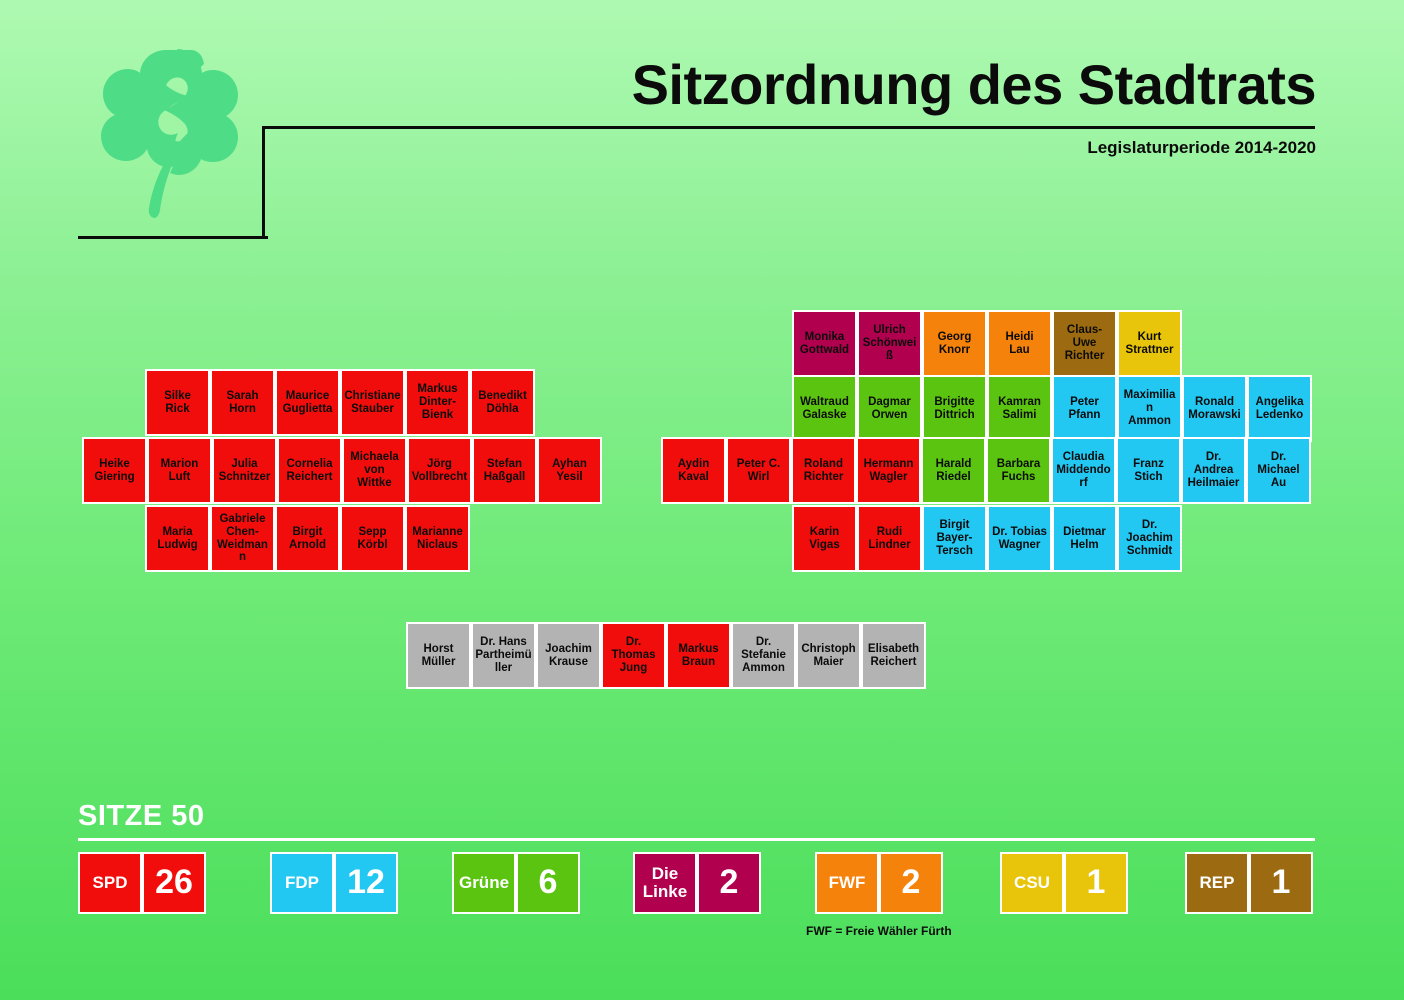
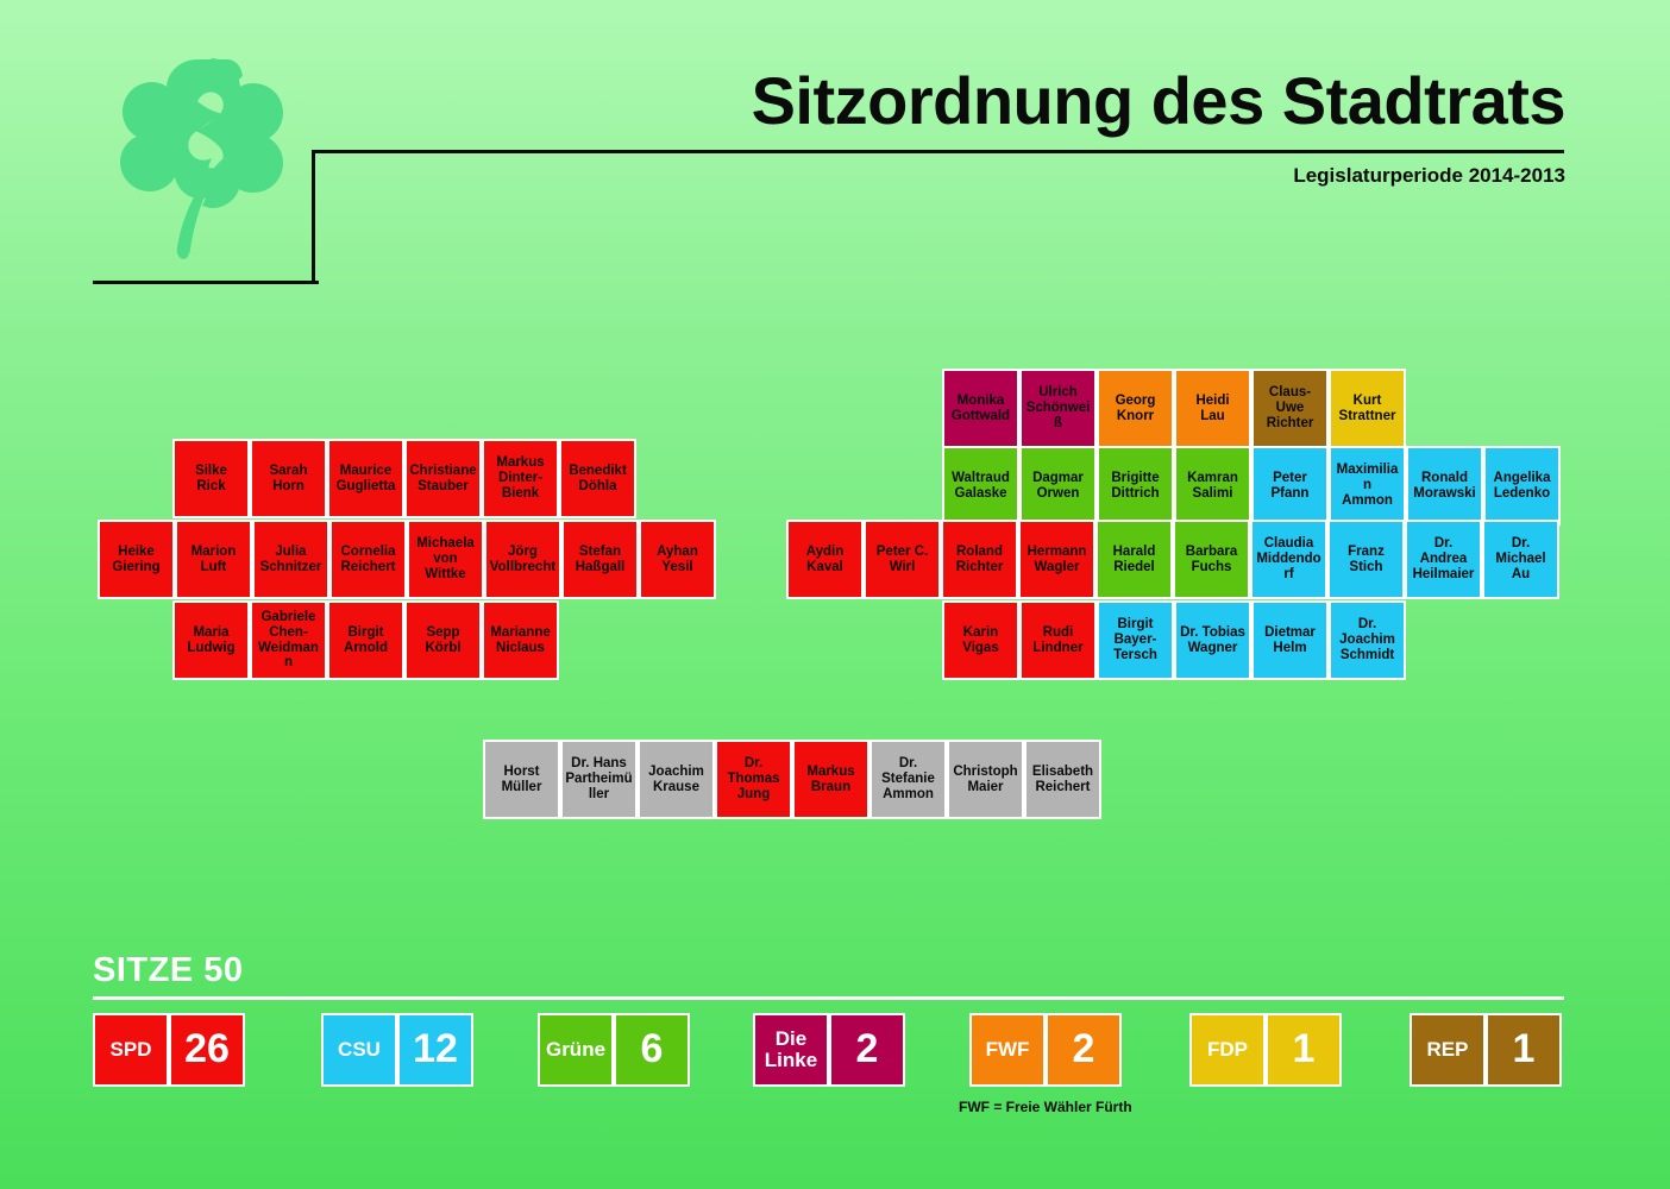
  Sitzordnung des Stadtrats
- Legislaturperiode 2014-2020
+ Legislaturperiode 2014-2013
  Silke
  Rick
  Sarah
  Horn
  Maurice
  Guglietta
  Christiane
  Stauber
  Markus
  Dinter-
  Bienk
  Benedikt
  Döhla
  Heike
  Giering
  Marion
  Luft
  Julia
  Schnitzer
  Cornelia
  Reichert
  Michaela
  von Wittke
  Jörg
  Vollbrecht
  Stefan
  Haßgall
  Ayhan
  Yesil
  Maria
  Ludwig
  Gabriele
  Chen-
  Weidmann
  Birgit
  Arnold
  Sepp
  Körbl
  Marianne
  Niclaus
  Monika
  Gottwald
  Ulrich
  Schönweiß
  Georg
  Knorr
  Heidi
  Lau
  Claus-Uwe
  Richter
  Kurt
  Strattner
  Waltraud
  Galaske
  Dagmar
  Orwen
  Brigitte
  Dittrich
  Kamran
  Salimi
  Peter
  Pfann
  Maximilian
  Ammon
  Ronald
  Morawski
  Angelika
  Ledenko
  Aydin
  Kaval
  Peter C.
  Wirl
  Roland
  Richter
  Hermann
  Wagler
  Harald
  Riedel
  Barbara
  Fuchs
  Claudia
  Middendorf
  Franz
  Stich
  Dr. Andrea
  Heilmaier
  Dr. Michael
  Au
  Karin
  Vigas
  Rudi
  Lindner
  Birgit
  Bayer-
  Tersch
  Dr. Tobias
  Wagner
  Dietmar
  Helm
  Dr. Joachim
  Schmidt
  Horst
  Müller
  Dr. Hans
  Partheimüller
  Joachim
  Krause
  Dr. Thomas
  Jung
  Markus
  Braun
  Dr. Stefanie
  Ammon
  Christoph
  Maier
  Elisabeth
  Reichert
  SITZE 50
  FWF = Freie Wähler Fürth
  SPD
  26
- FDP
+ CSU
  12
  Grüne
  6
  Die
  Linke
  2
  FWF
  2
- CSU
+ FDP
  1
  REP
  1
